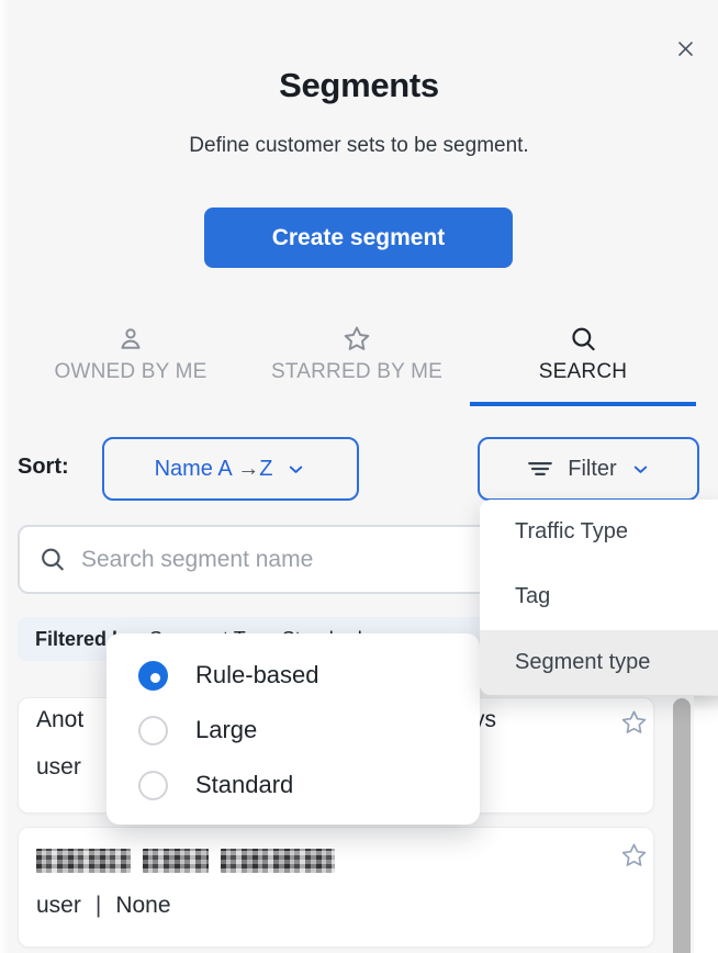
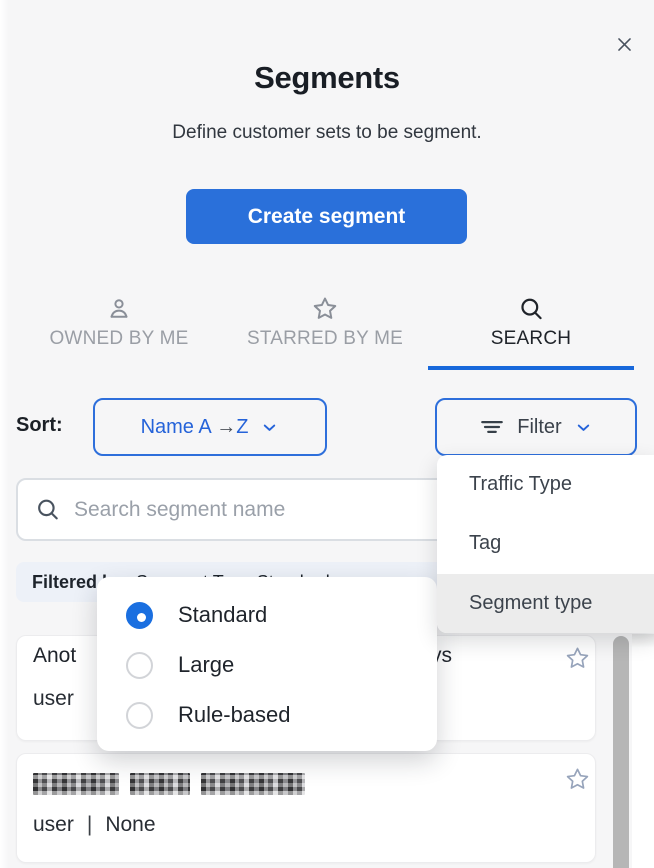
  Segments
  Define customer sets to be segment.
  Create segment
  OWNED BY ME
  STARRED BY ME
  SEARCH
  Sort:
  Name A →Z
  Filter
  Search segment name
  Filtered
  Anot
  user
  user
  |
  None
  Traffic Type
  Tag
  Segment type
- Rule-based
+ Standard
  Large
- Standard
+ Rule-based
